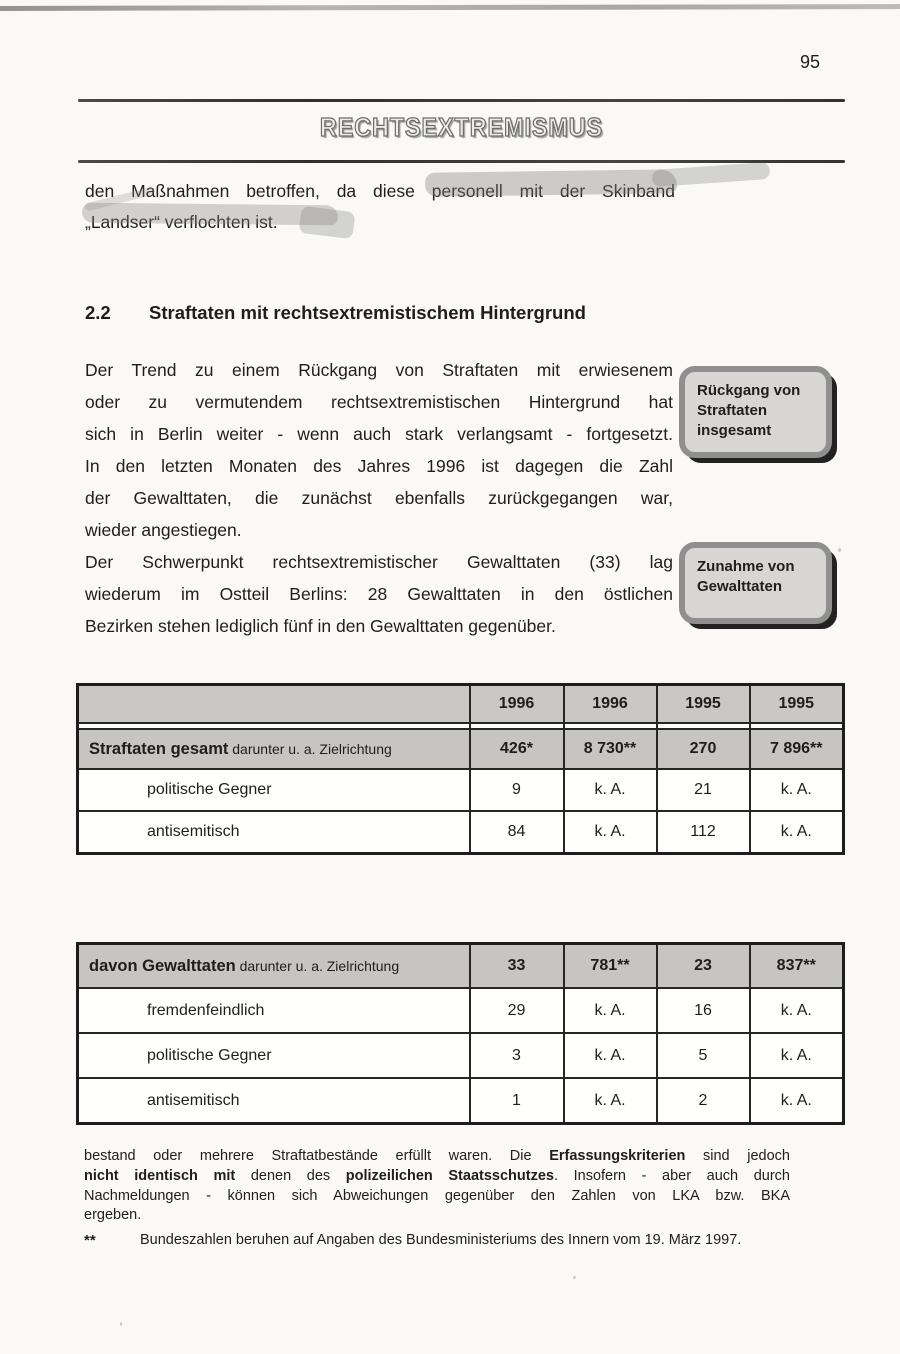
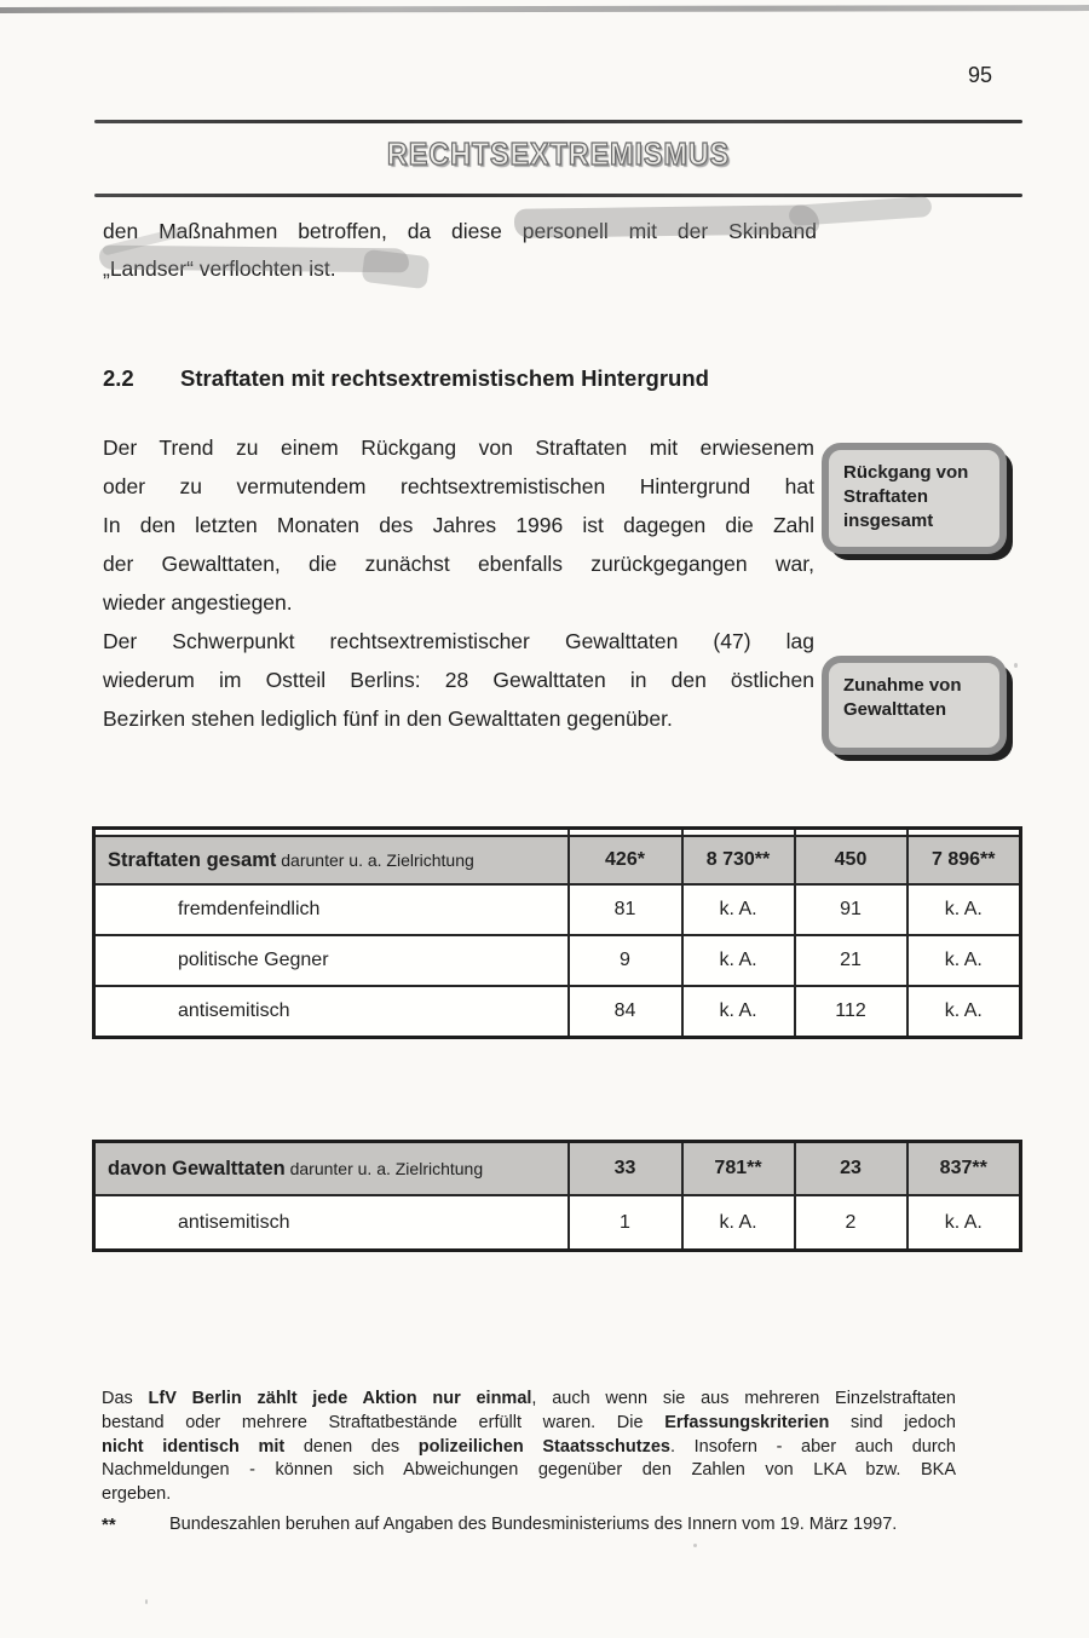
  95
  RECHTSEXTREMISMUS
  den Maßnahmen betroffen, da diese personell mit der Skinband
  „Landser“ verflochten ist.
  2.2
  Straftaten mit rechtsextremistischem Hintergrund
  Der Trend zu einem Rückgang von Straftaten mit erwiesenem
  oder zu vermutendem rechtsextremistischen Hintergrund hat
- sich in Berlin weiter - wenn auch stark verlangsamt - fortgesetzt.
  In den letzten Monaten des Jahres 1996 ist dagegen die Zahl
  der Gewalttaten, die zunächst ebenfalls zurückgegangen war,
  wieder angestiegen.
- Der Schwerpunkt rechtsextremistischer Gewalttaten (33) lag
+ Der Schwerpunkt rechtsextremistischer Gewalttaten (47) lag
  wiederum im Ostteil Berlins: 28 Gewalttaten in den östlichen
  Bezirken stehen lediglich fünf in den Gewalttaten gegenüber.
  Rückgang von
  Straftaten
  insgesamt
  Zunahme von
  Gewalttaten
- 	1996	1996	1995	1995
- Straftaten gesamt darunter u. a. Zielrichtung	426*	8 730**	270	7 896**
+ Straftaten gesamt darunter u. a. Zielrichtung	426*	8 730**	450	7 896**
+ fremdenfeindlich	81	k. A.	91	k. A.
  politische Gegner	9	k. A.	21	k. A.
  antisemitisch	84	k. A.	112	k. A.
  davon Gewalttaten darunter u. a. Zielrichtung	33	781**	23	837**
- fremdenfeindlich	29	k. A.	16	k. A.
- politische Gegner	3	k. A.	5	k. A.
  antisemitisch	1	k. A.	2	k. A.
+ Das LfV Berlin zählt jede Aktion nur einmal, auch wenn sie aus mehreren Einzelstraftaten
  bestand oder mehrere Straftatbestände erfüllt waren. Die Erfassungskriterien sind jedoch
  nicht identisch mit denen des polizeilichen Staatsschutzes. Insofern - aber auch durch
  Nachmeldungen - können sich Abweichungen gegenüber den Zahlen von LKA bzw. BKA
  ergeben.
  **
  Bundeszahlen beruhen auf Angaben des Bundesministeriums des Innern vom 19. März 1997.
